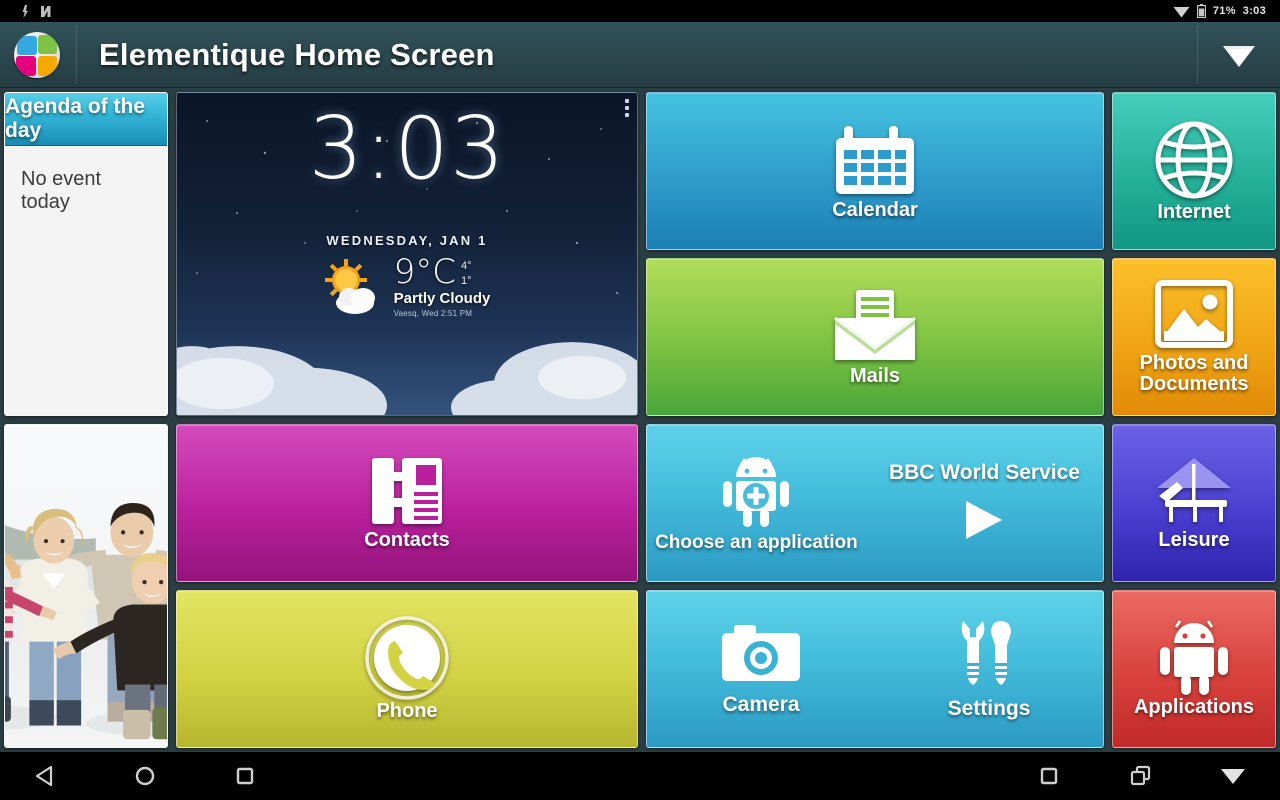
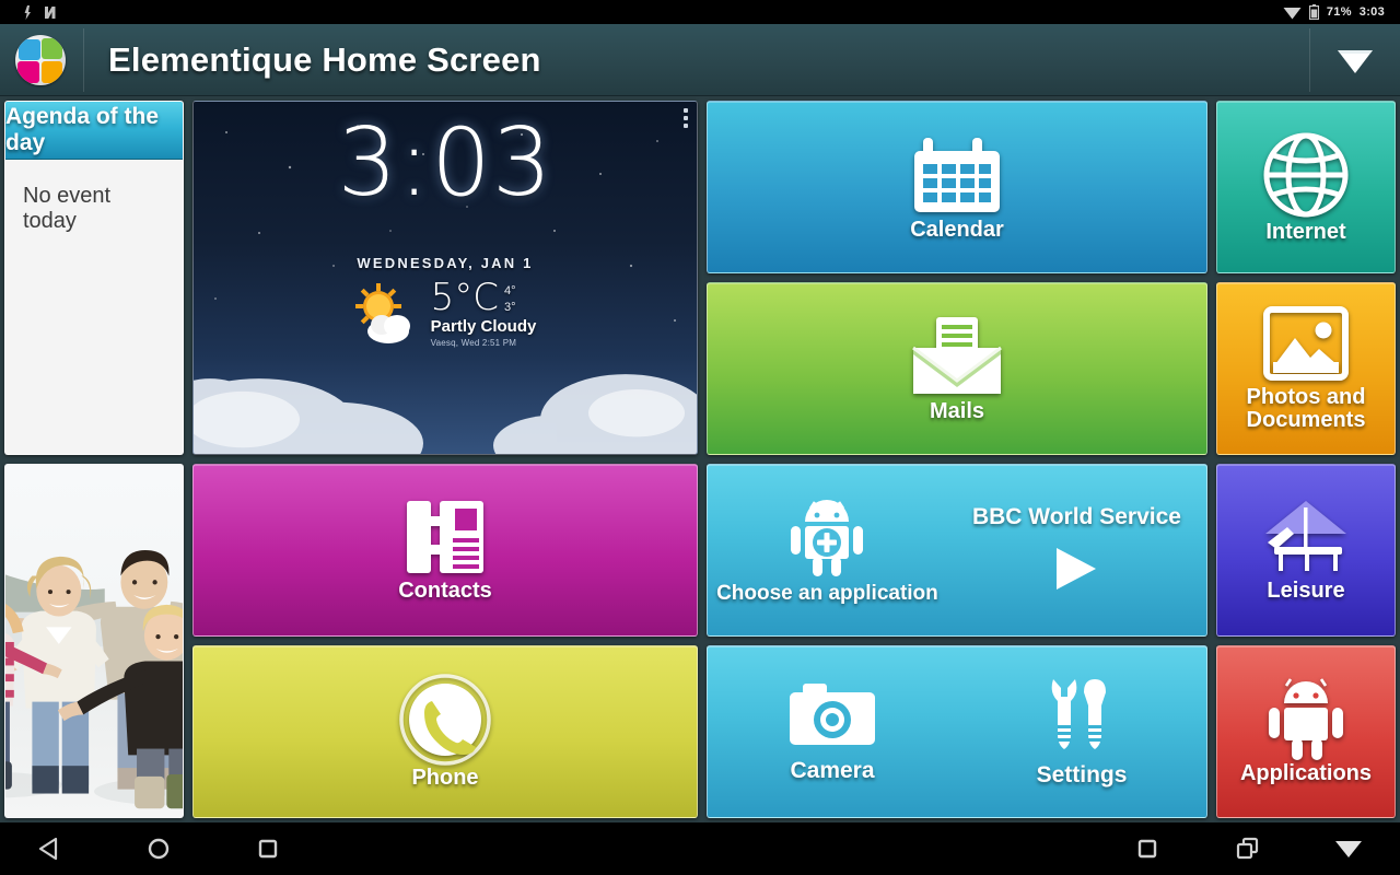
  71%
  3:03
  Elementique Home Screen
  Calendar
  Agenda of the day
  No event today
  3:03
  WEDNESDAY, JAN 1
- 9°C
+ 5°C
  4°
- 1°
+ 3°
  Partly Cloudy
  Vaesq, Wed 2:51 PM
  Internet
  Mails
  Photos and Documents
  Contacts
  Choose an application
  BBC World Service
  Leisure
  Phone
  Camera
  Settings
  Applications
